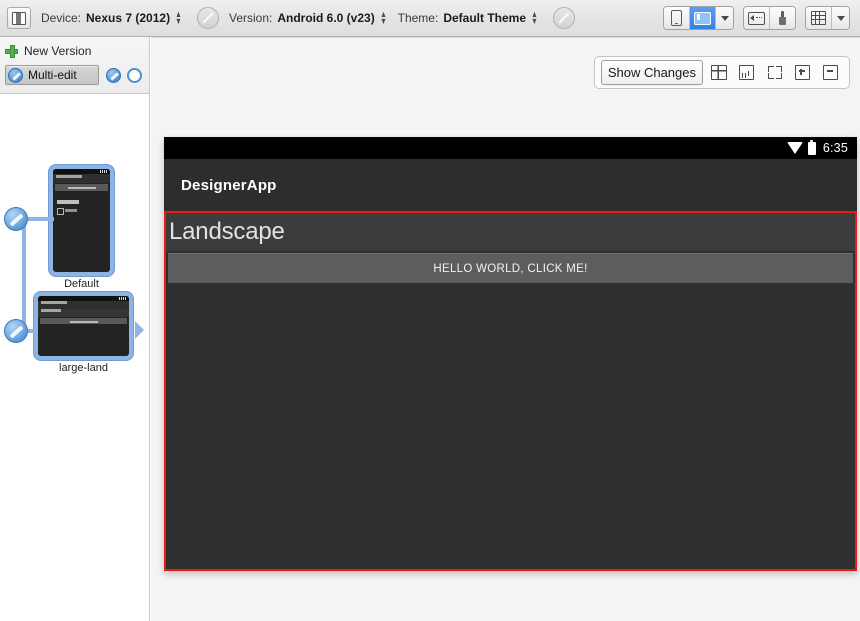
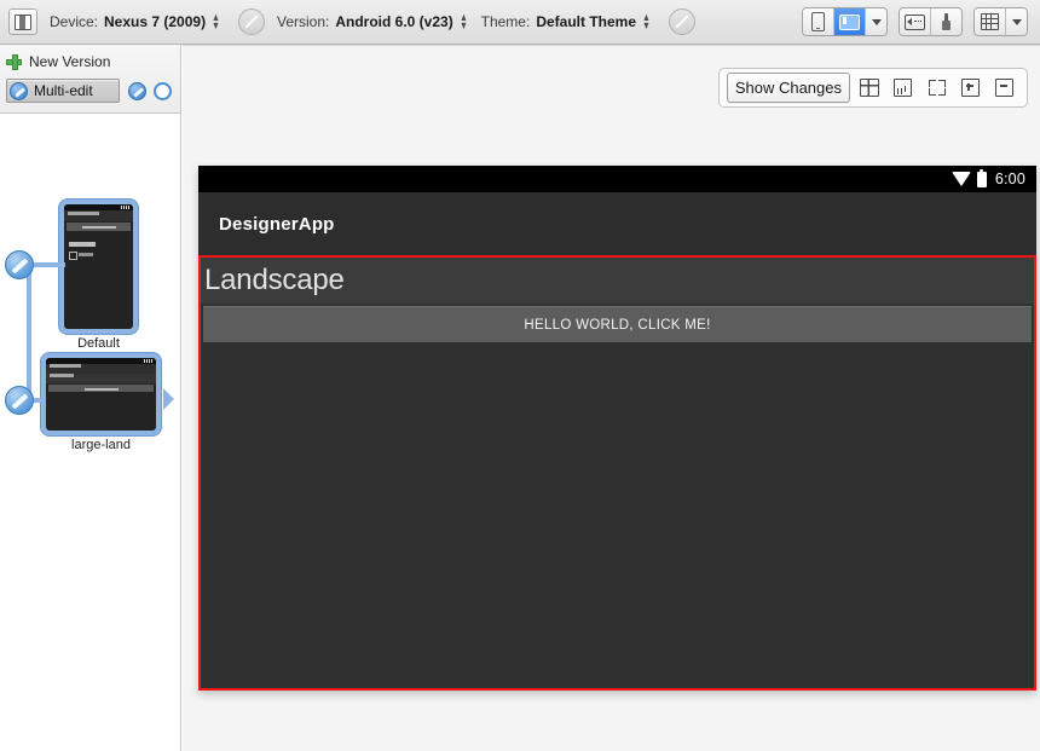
  Device:
- Nexus 7 (2012)
+ Nexus 7 (2009)
  ▲
  ▼
  Version:
  Android 6.0 (v23)
  ▲
  ▼
  Theme:
  Default Theme
  ▲
  ▼
  New Version
  Multi-edit
  Default
  large-land
  Show Changes
- 6:35
+ 6:00
  DesignerApp
  Landscape
  HELLO WORLD, CLICK ME!
